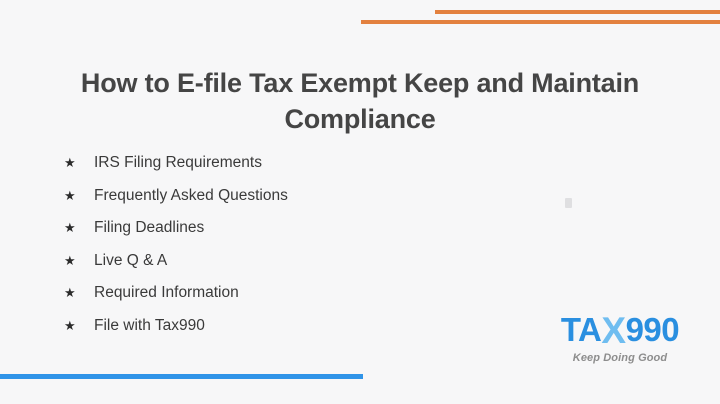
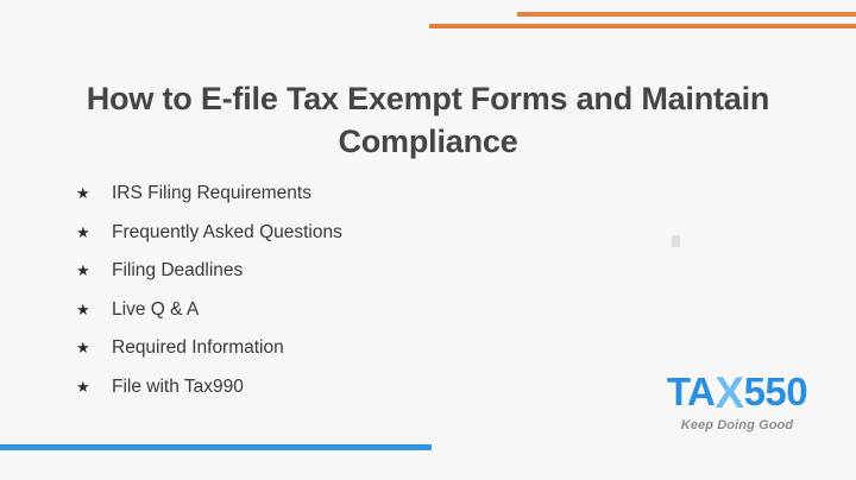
- How to E-file Tax Exempt Keep and Maintain Compliance
+ How to E-file Tax Exempt Forms and Maintain Compliance
  ★
  IRS Filing Requirements
  ★
  Frequently Asked Questions
  ★
  Filing Deadlines
  ★
  Live Q & A
  ★
  Required Information
  ★
  File with Tax990
- TAX990
+ TAX550
  Keep Doing Good
